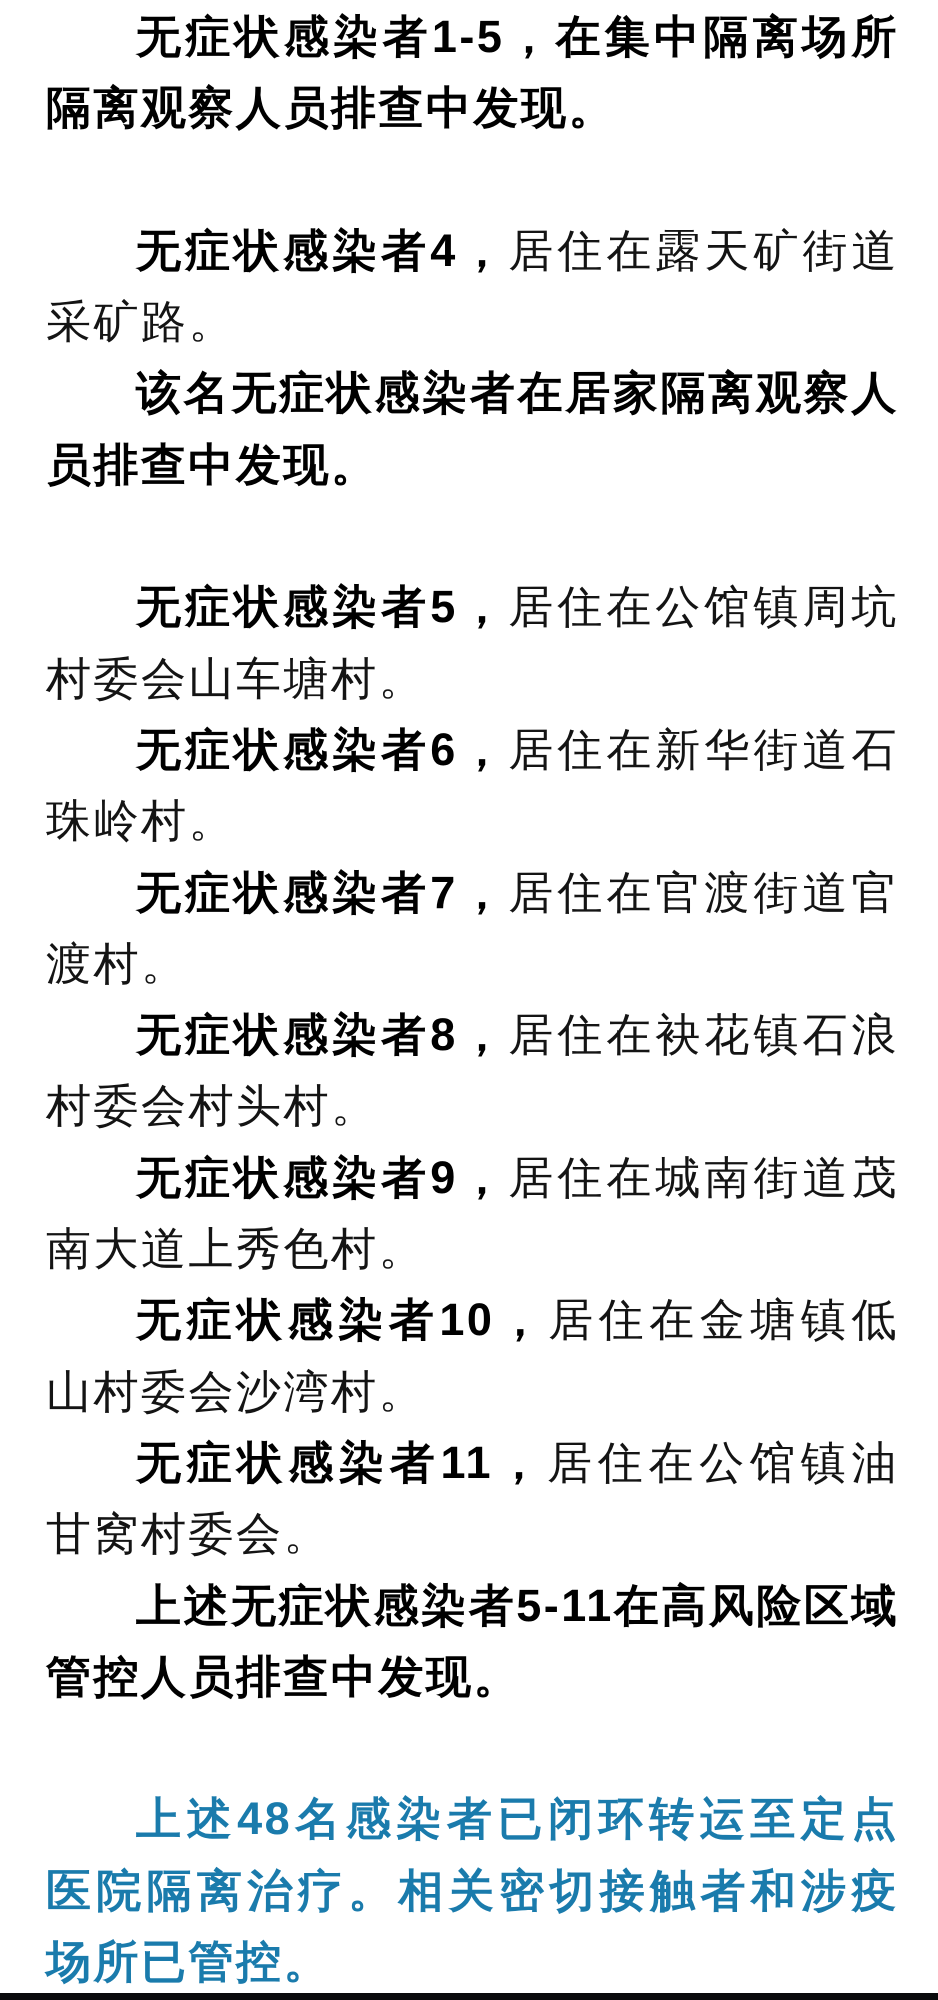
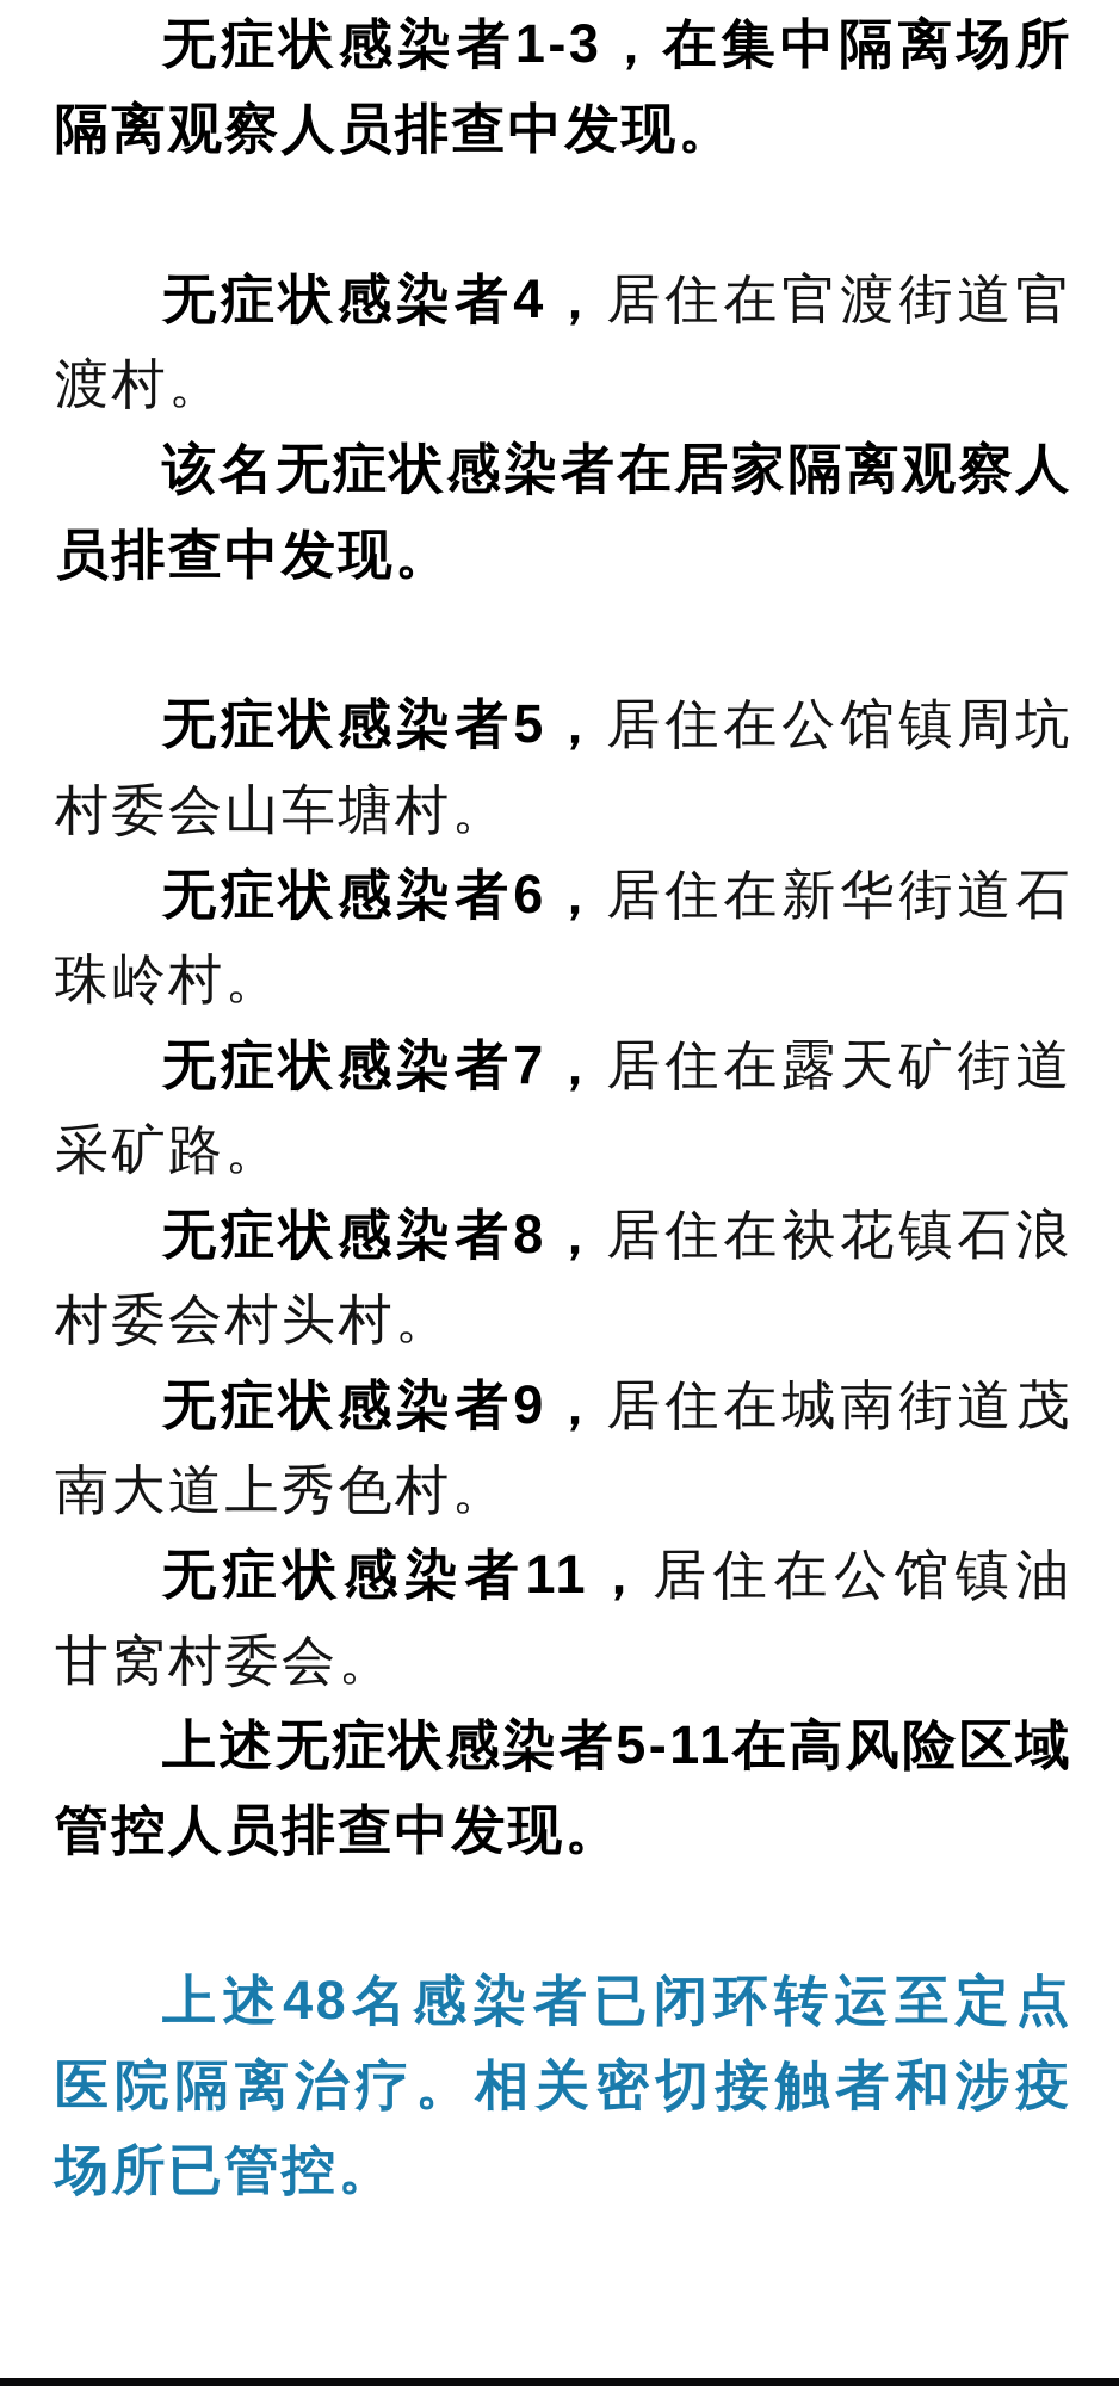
- 无症状感染者1-5，在集中隔离场所隔离观察人员排查中发现。
+ 无症状感染者1-3，在集中隔离场所隔离观察人员排查中发现。
- 无症状感染者4，居住在露天矿街道采矿路。
+ 无症状感染者4，居住在官渡街道官渡村。
  该名无症状感染者在居家隔离观察人员排查中发现。
  无症状感染者5，居住在公馆镇周坑村委会山车塘村。
  无症状感染者6，居住在新华街道石珠岭村。
- 无症状感染者7，居住在官渡街道官渡村。
+ 无症状感染者7，居住在露天矿街道采矿路。
  无症状感染者8，居住在袂花镇石浪村委会村头村。
  无症状感染者9，居住在城南街道茂南大道上秀色村。
- 无症状感染者10，居住在金塘镇低山村委会沙湾村。
  无症状感染者11，居住在公馆镇油甘窝村委会。
  上述无症状感染者5-11在高风险区域管控人员排查中发现。
  上述48名感染者已闭环转运至定点医院隔离治疗。相关密切接触者和涉疫场所已管控。
